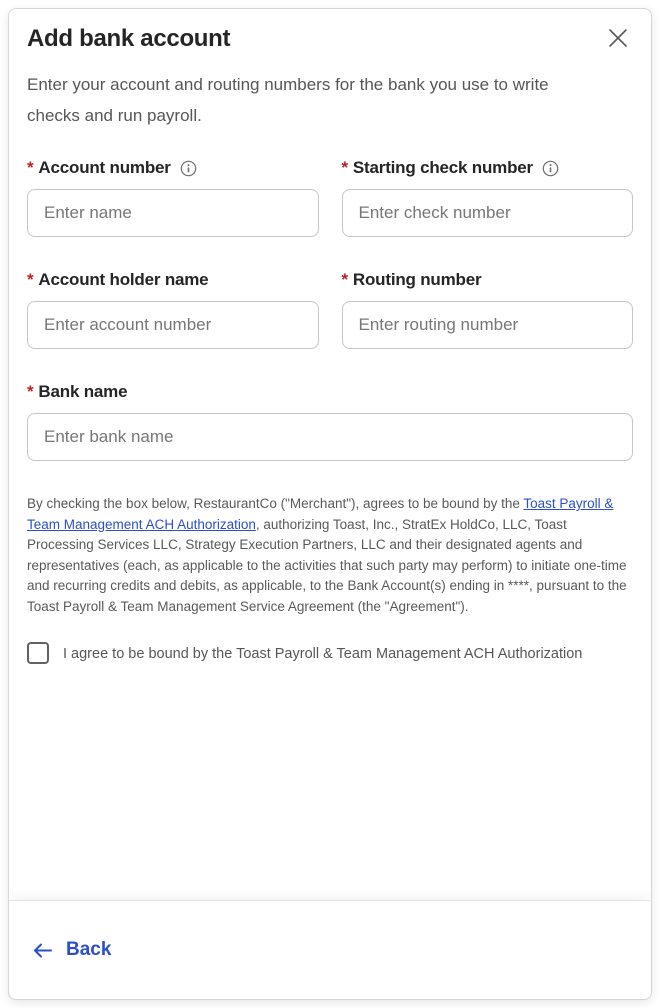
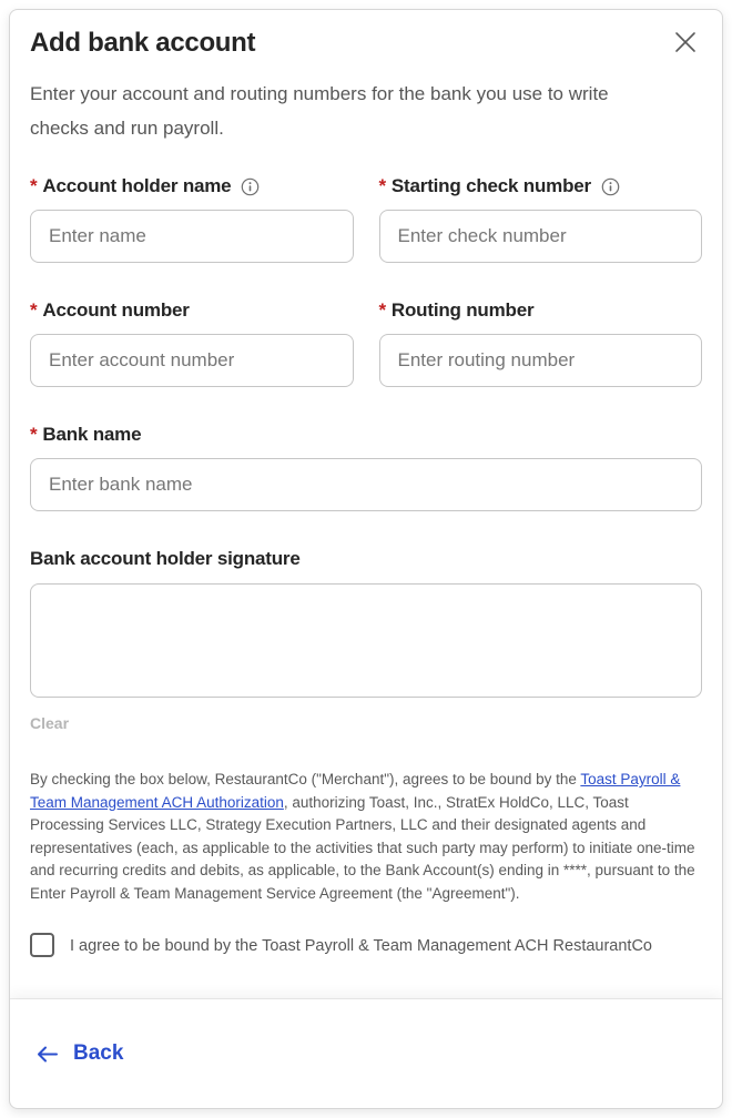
  Add bank account
  Enter your account and routing numbers for the bank you use to write checks and run payroll.
  *
- Account number
+ Account holder name
  Enter name
  *
  Starting check number
  Enter check number
  *
- Account holder name
+ Account number
  Enter account number
  *
  Routing number
  Enter routing number
  *
  Bank name
  Enter bank name
+ Bank account holder signature
+ Clear
- By checking the box below, RestaurantCo ("Merchant"), agrees to be bound by the Toast Payroll & Team Management ACH Authorization, authorizing Toast, Inc., StratEx HoldCo, LLC, Toast Processing Services LLC, Strategy Execution Partners, LLC and their designated agents and representatives (each, as applicable to the activities that such party may perform) to initiate one-time and recurring credits and debits, as applicable, to the Bank Account(s) ending in ****, pursuant to the Toast Payroll & Team Management Service Agreement (the "Agreement").
+ By checking the box below, RestaurantCo ("Merchant"), agrees to be bound by the Toast Payroll & Team Management ACH Authorization, authorizing Toast, Inc., StratEx HoldCo, LLC, Toast Processing Services LLC, Strategy Execution Partners, LLC and their designated agents and representatives (each, as applicable to the activities that such party may perform) to initiate one-time and recurring credits and debits, as applicable, to the Bank Account(s) ending in ****, pursuant to the Enter Payroll & Team Management Service Agreement (the "Agreement").
- I agree to be bound by the Toast Payroll & Team Management ACH Authorization
+ I agree to be bound by the Toast Payroll & Team Management ACH RestaurantCo
  Back
